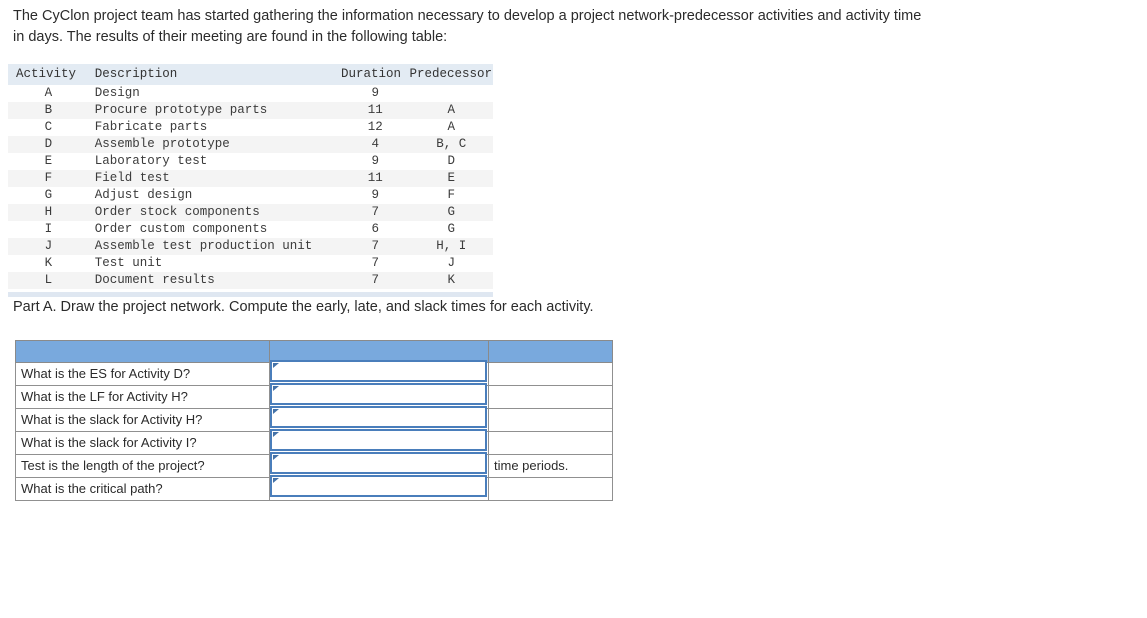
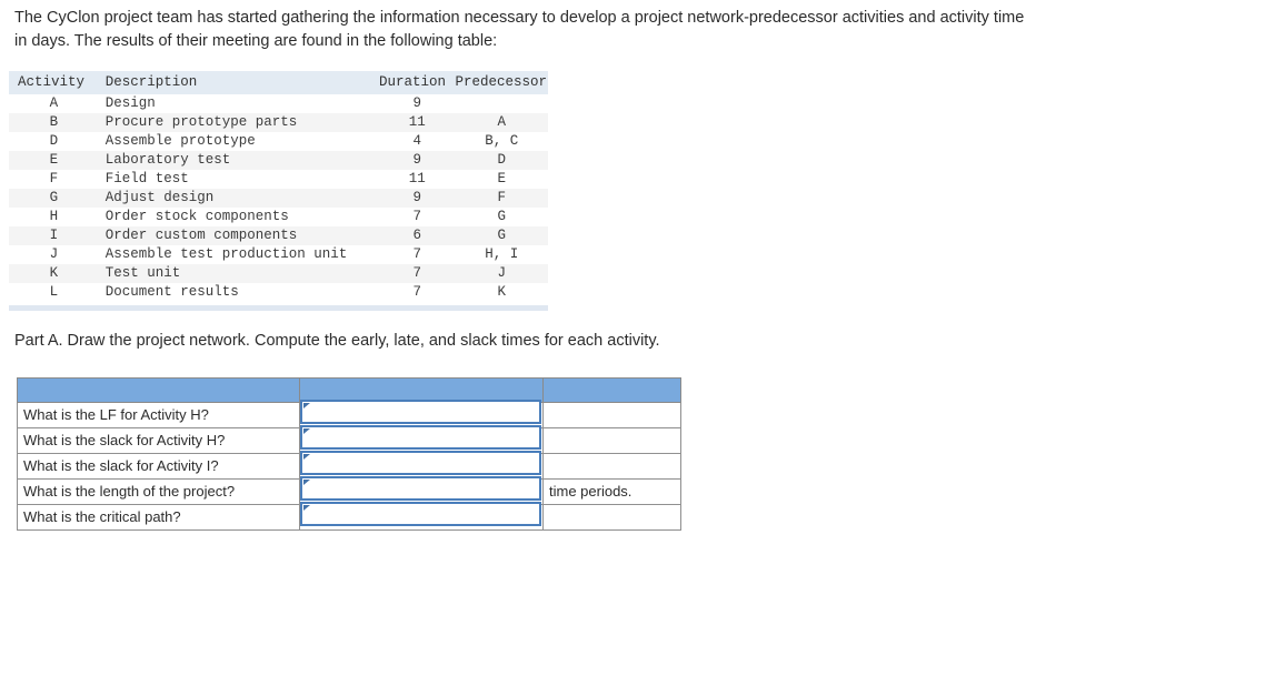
  The CyClon project team has started gathering the information necessary to develop a project network-predecessor activities and activity time in days. The results of their meeting are found in the following table:
  Activity	Description	Duration	Predecessor
  A	Design	9
  B	Procure prototype parts	11	A
- C	Fabricate parts	12	A
  D	Assemble prototype	4	B, C
  E	Laboratory test	9	D
  F	Field test	11	E
  G	Adjust design	9	F
  H	Order stock components	7	G
  I	Order custom components	6	G
  J	Assemble test production unit	7	H, I
  K	Test unit	7	J
  L	Document results	7	K
  Part A. Draw the project network. Compute the early, late, and slack times for each activity.
- What is the ES for Activity D?
  What is the LF for Activity H?
  What is the slack for Activity H?
  What is the slack for Activity I?
- Test is the length of the project?		time periods.
+ What is the length of the project?		time periods.
  What is the critical path?
